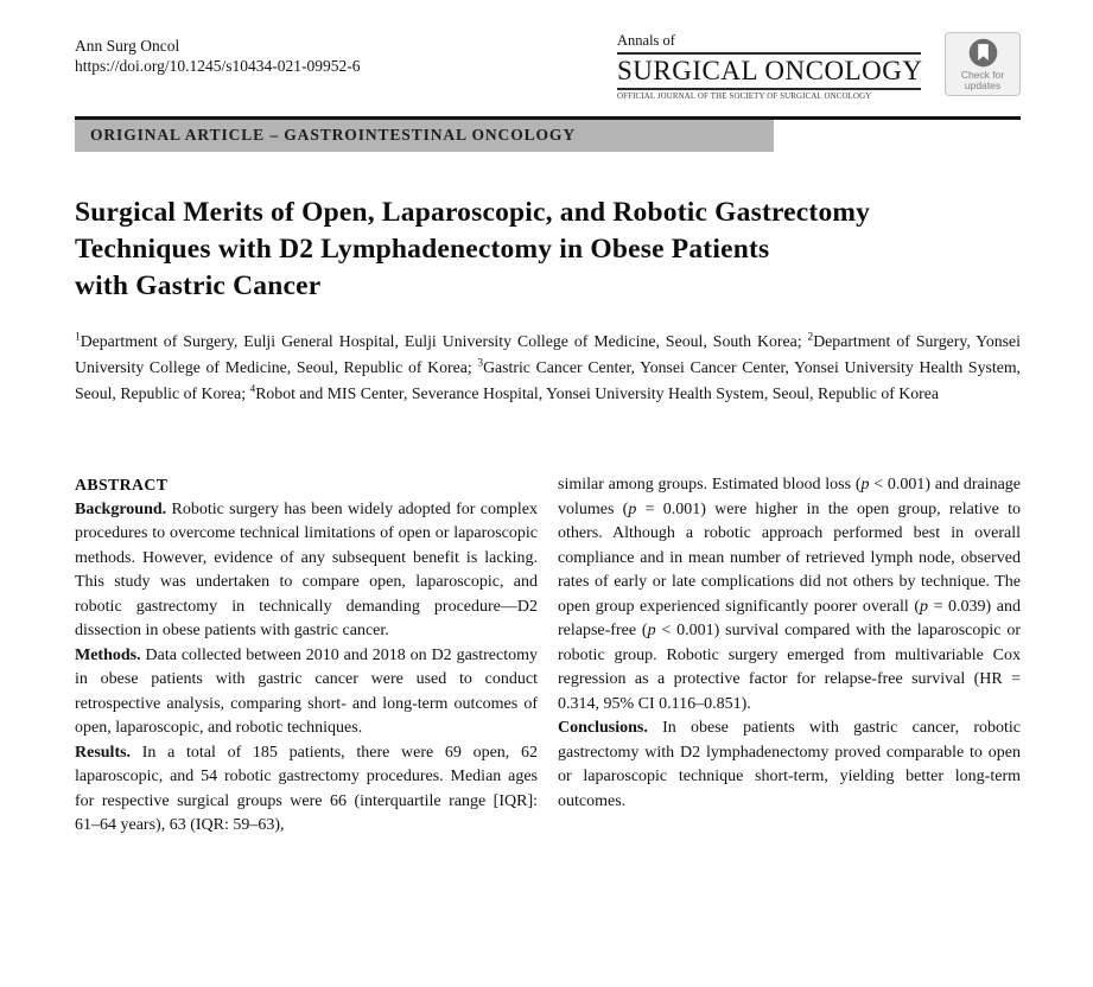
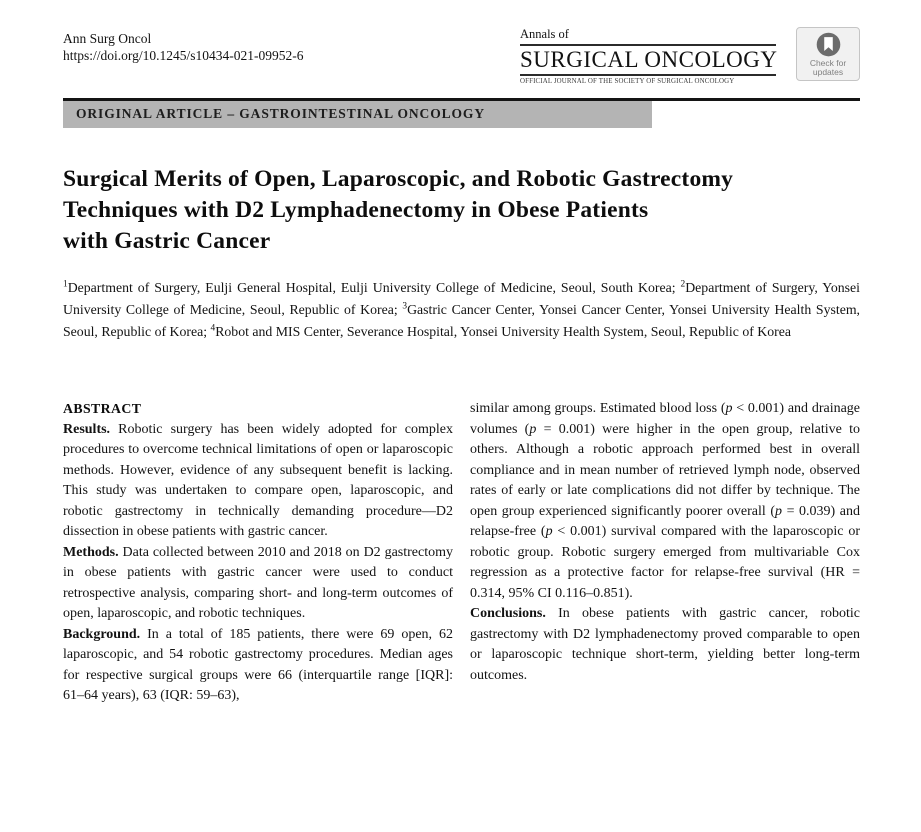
  Ann Surg Oncol
  https://doi.org/10.1245/s10434-021-09952-6
  Annals of
  SURGICAL ONCOLOGY
  Check for
  updates
  ORIGINAL ARTICLE – GASTROINTESTINAL ONCOLOGY
  Surgical Merits of Open, Laparoscopic, and Robotic Gastrectomy
  Techniques with D2 Lymphadenectomy in Obese Patients
  with Gastric Cancer
  1Department of Surgery, Eulji General Hospital, Eulji University College of Medicine, Seoul, South Korea; 2Department of Surgery, Yonsei University College of Medicine, Seoul, Republic of Korea; 3Gastric Cancer Center, Yonsei Cancer Center, Yonsei University Health System, Seoul, Republic of Korea; 4Robot and MIS Center, Severance Hospital, Yonsei University Health System, Seoul, Republic of Korea
  ABSTRACT
- Background. Robotic surgery has been widely adopted for complex procedures to overcome technical limitations of open or laparoscopic methods. However, evidence of any subsequent benefit is lacking. This study was undertaken to compare open, laparoscopic, and robotic gastrectomy in technically demanding procedure—D2 dissection in obese patients with gastric cancer.
+ Results. Robotic surgery has been widely adopted for complex procedures to overcome technical limitations of open or laparoscopic methods. However, evidence of any subsequent benefit is lacking. This study was undertaken to compare open, laparoscopic, and robotic gastrectomy in technically demanding procedure—D2 dissection in obese patients with gastric cancer.
  Methods. Data collected between 2010 and 2018 on D2 gastrectomy in obese patients with gastric cancer were used to conduct retrospective analysis, comparing short- and long-term outcomes of open, laparoscopic, and robotic techniques.
- Results. In a total of 185 patients, there were 69 open, 62 laparoscopic, and 54 robotic gastrectomy procedures. Median ages for respective surgical groups were 66 (interquartile range [IQR]: 61–64 years), 63 (IQR: 59–63),
+ Background. In a total of 185 patients, there were 69 open, 62 laparoscopic, and 54 robotic gastrectomy procedures. Median ages for respective surgical groups were 66 (interquartile range [IQR]: 61–64 years), 63 (IQR: 59–63),
- similar among groups. Estimated blood loss (p < 0.001) and drainage volumes (p = 0.001) were higher in the open group, relative to others. Although a robotic approach performed best in overall compliance and in mean number of retrieved lymph node, observed rates of early or late complications did not others by technique. The open group experienced significantly poorer overall (p = 0.039) and relapse-free (p < 0.001) survival compared with the laparoscopic or robotic group. Robotic surgery emerged from multivariable Cox regression as a protective factor for relapse-free survival (HR = 0.314, 95% CI 0.116–0.851).
+ similar among groups. Estimated blood loss (p < 0.001) and drainage volumes (p = 0.001) were higher in the open group, relative to others. Although a robotic approach performed best in overall compliance and in mean number of retrieved lymph node, observed rates of early or late complications did not differ by technique. The open group experienced significantly poorer overall (p = 0.039) and relapse-free (p < 0.001) survival compared with the laparoscopic or robotic group. Robotic surgery emerged from multivariable Cox regression as a protective factor for relapse-free survival (HR = 0.314, 95% CI 0.116–0.851).
  Conclusions. In obese patients with gastric cancer, robotic gastrectomy with D2 lymphadenectomy proved comparable to open or laparoscopic technique short-term, yielding better long-term outcomes.
